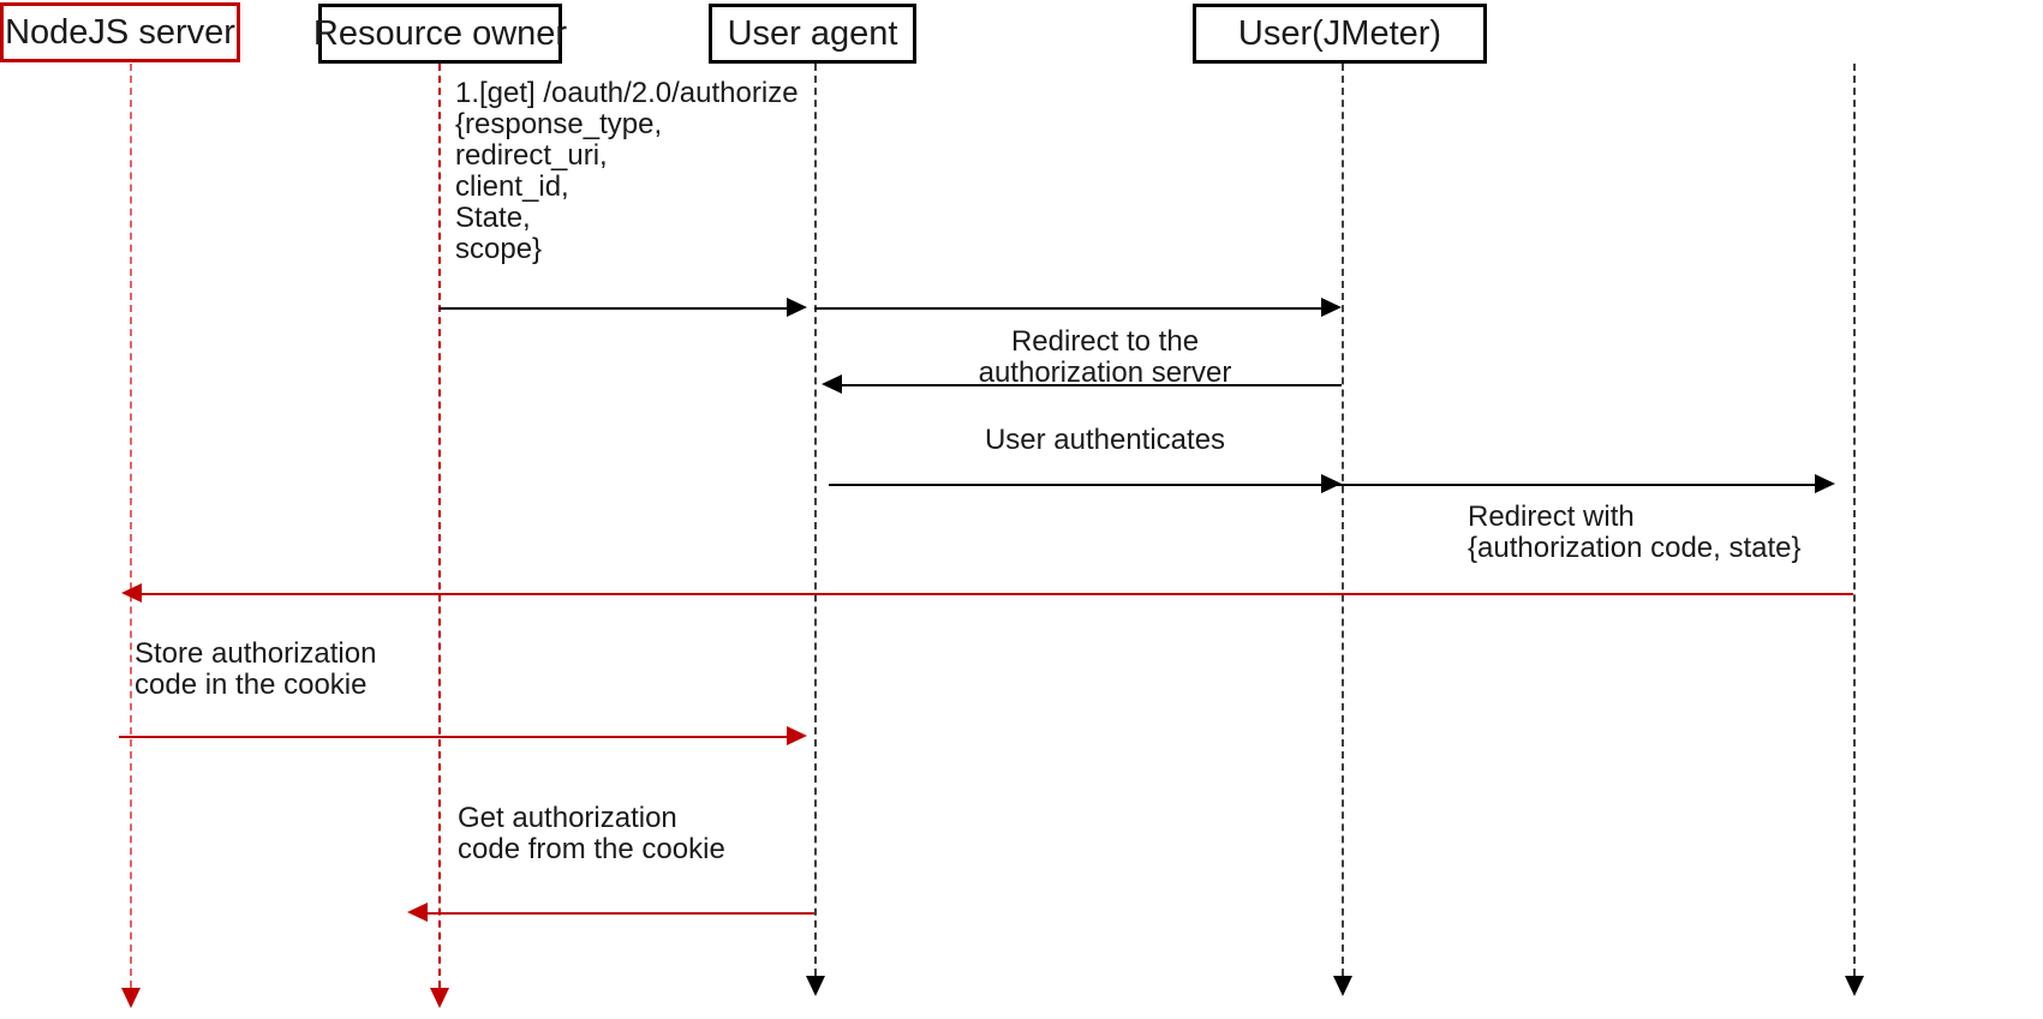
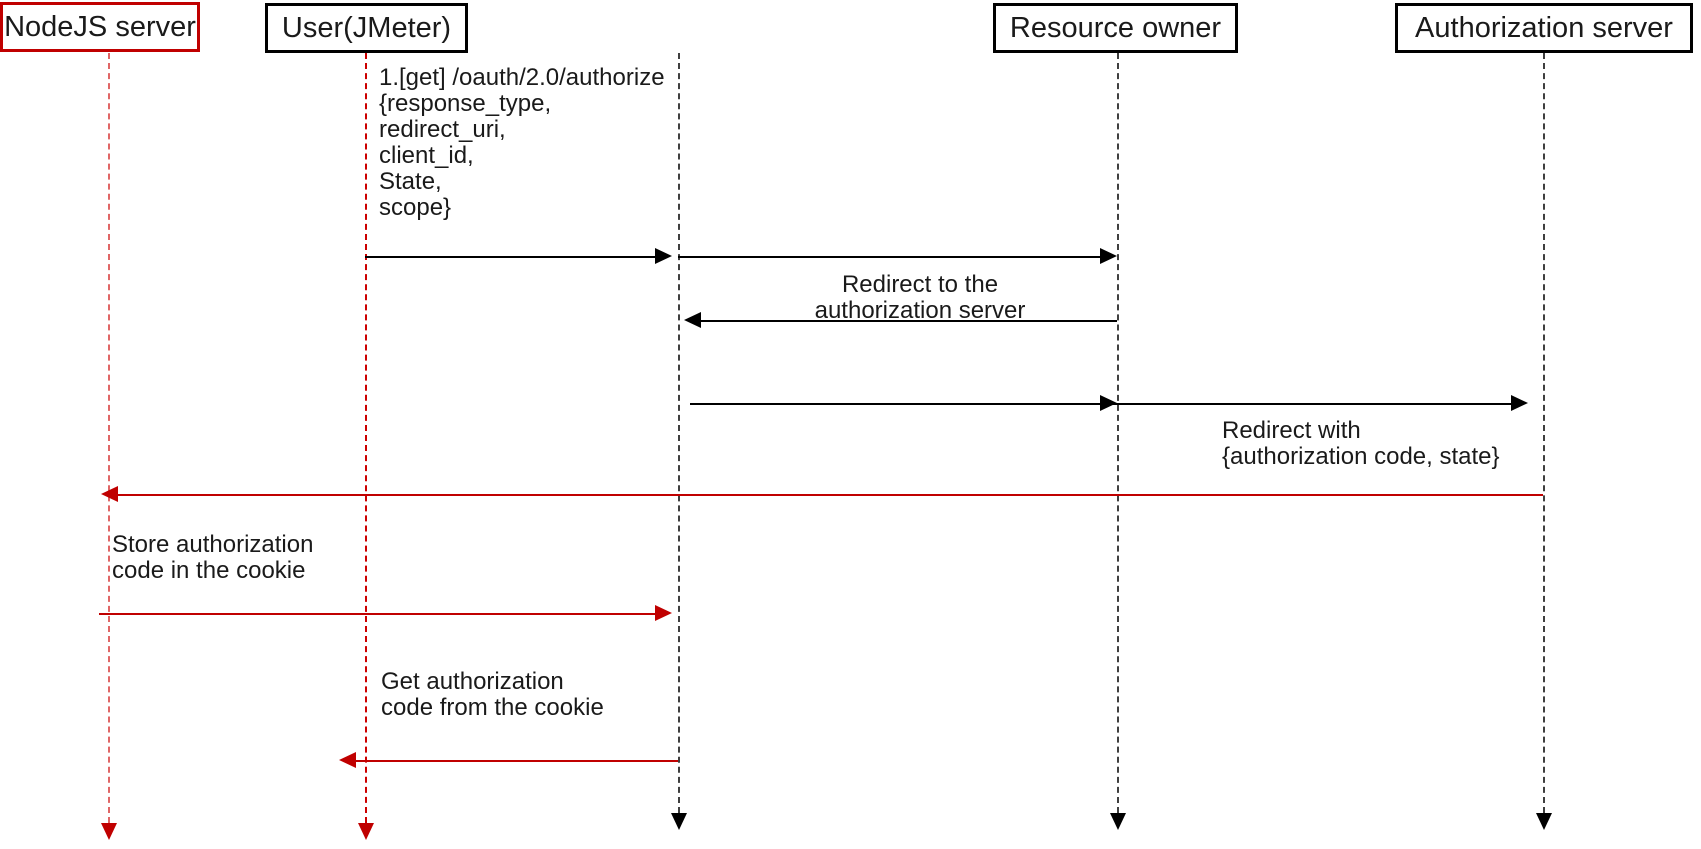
  NodeJS server
- Resource owner
+ User(JMeter)
- User agent
- User(JMeter)
+ Resource owner
+ Authorization server
  1.[get] /oauth/2.0/authorize
  {response_type,
  redirect_uri,
  client_id,
  State,
  scope}
  Redirect to the
  authorization server
- User authenticates
  Redirect with
  {authorization code, state}
  Store authorization
  code in the cookie
  Get authorization
  code from the cookie
